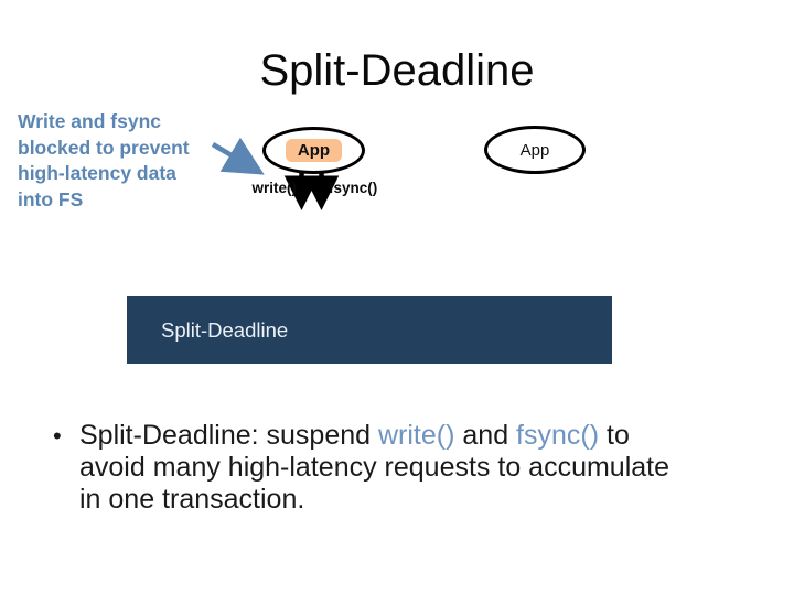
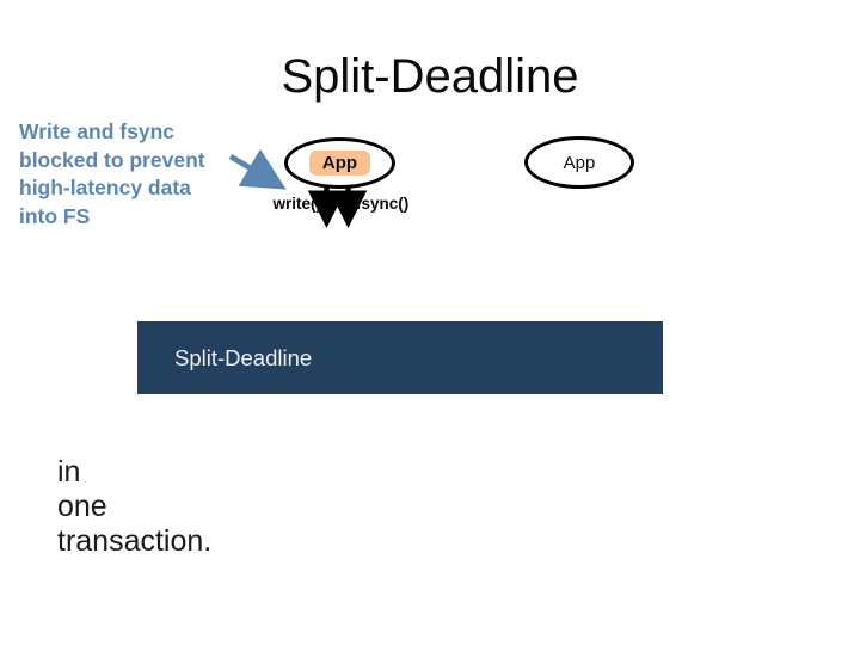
  Split-Deadline
  Write and fsync
  blocked to prevent
  high-latency data
  into FS
  App
  App
  write()
  fsync()
  Split-Deadline
- •
- Split-Deadline: suspend write() and fsync() to
- avoid many high-latency requests to accumulate
  in one transaction.
